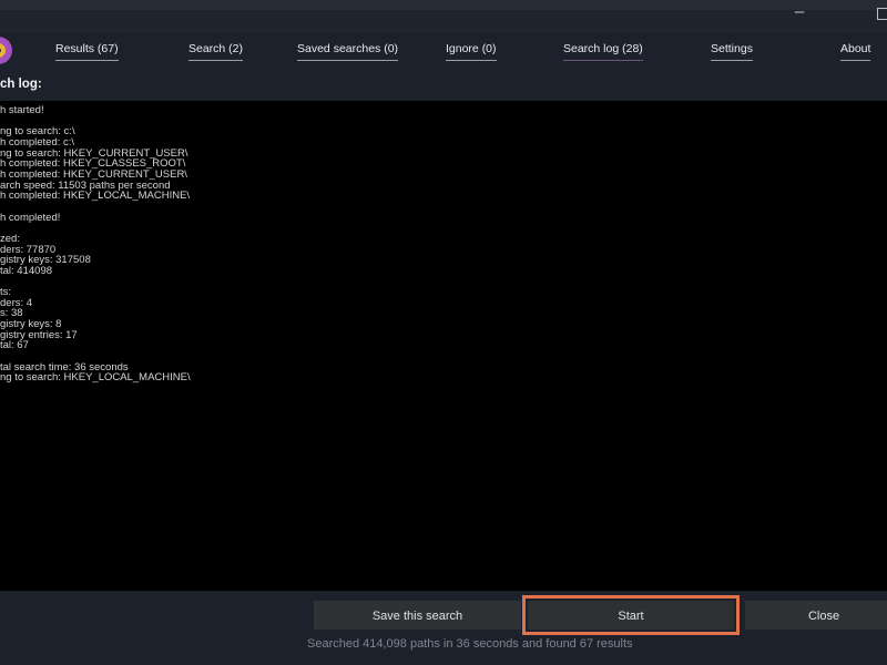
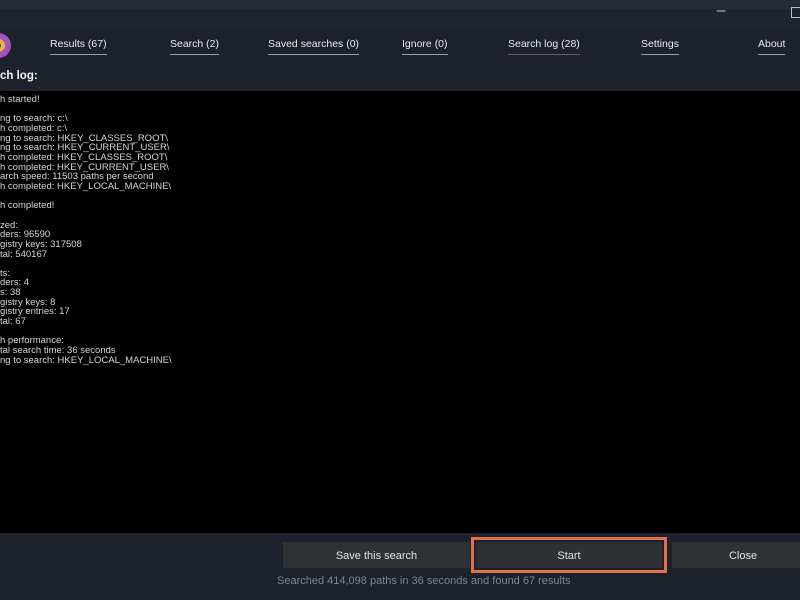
  –
  Results (67)
  Search (2)
  Saved searches (0)
  Ignore (0)
  Search log (28)
  Settings
  About
  ch log:
  h started!
  ng to search: c:\
  h completed: c:\
+ ng to search: HKEY_CLASSES_ROOT\
  ng to search: HKEY_CURRENT_USER\
  h completed: HKEY_CLASSES_ROOT\
  h completed: HKEY_CURRENT_USER\
  arch speed: 11503 paths per second
  h completed: HKEY_LOCAL_MACHINE\
  h completed!
  zed:
- ders: 77870
+ ders: 96590
  gistry keys: 317508
- tal: 414098
+ tal: 540167
  ts:
  ders: 4
  s: 38
  gistry keys: 8
  gistry entries: 17
  tal: 67
+ h performance:
  tal search time: 36 seconds
  ng to search: HKEY_LOCAL_MACHINE\
  Save this search
  Start
  Close
  Searched 414,098 paths in 36 seconds and found 67 results
